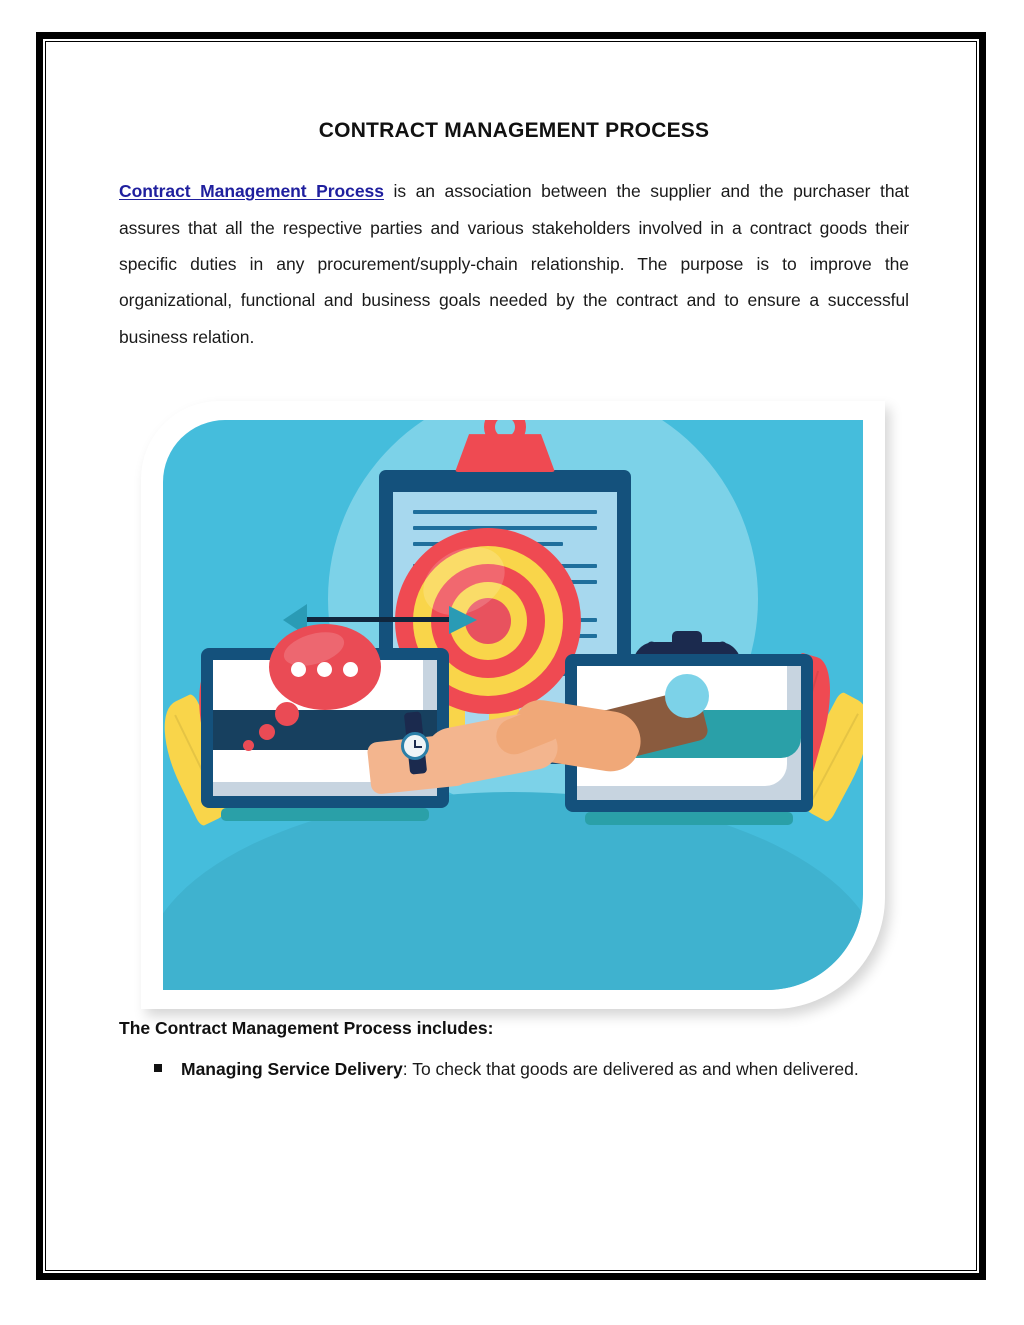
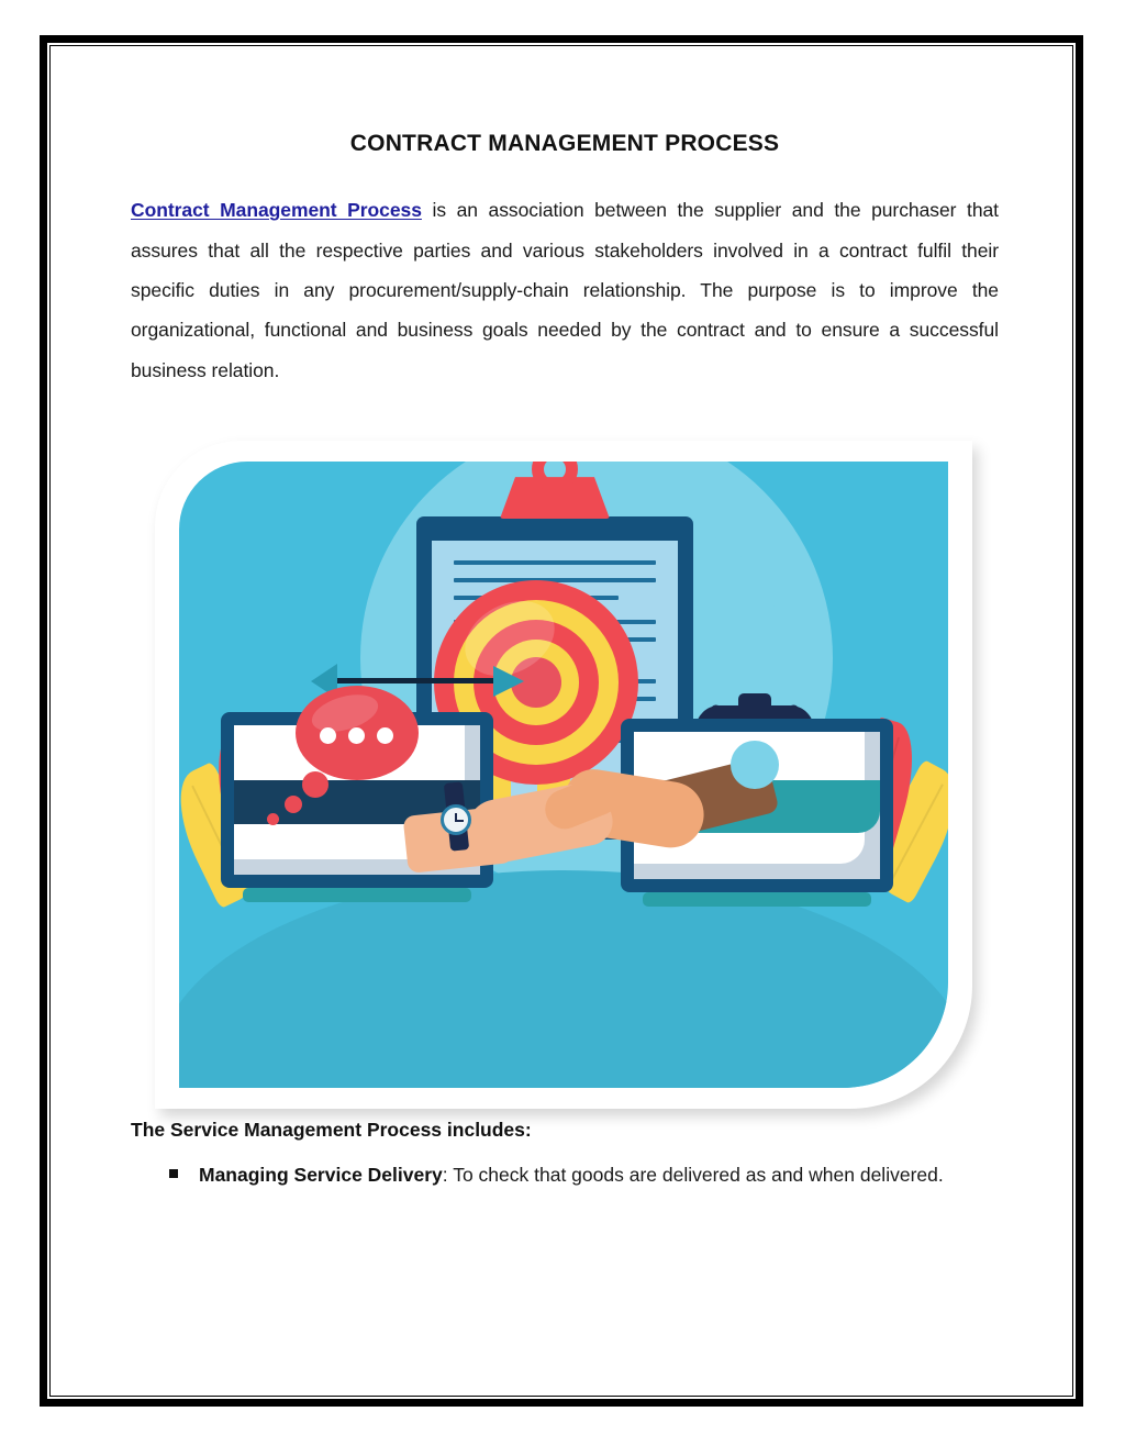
  CONTRACT MANAGEMENT PROCESS
- Contract Management Process is an association between the supplier and the purchaser that assures that all the respective parties and various stakeholders involved in a contract goods their specific duties in any procurement/supply-chain relationship. The purpose is to improve the organizational, functional and business goals needed by the contract and to ensure a successful business relation.
+ Contract Management Process is an association between the supplier and the purchaser that assures that all the respective parties and various stakeholders involved in a contract fulfil their specific duties in any procurement/supply-chain relationship. The purpose is to improve the organizational, functional and business goals needed by the contract and to ensure a successful business relation.
- The Contract Management Process includes:
+ The Service Management Process includes:
  Managing Service Delivery: To check that goods are delivered as and when delivered.
